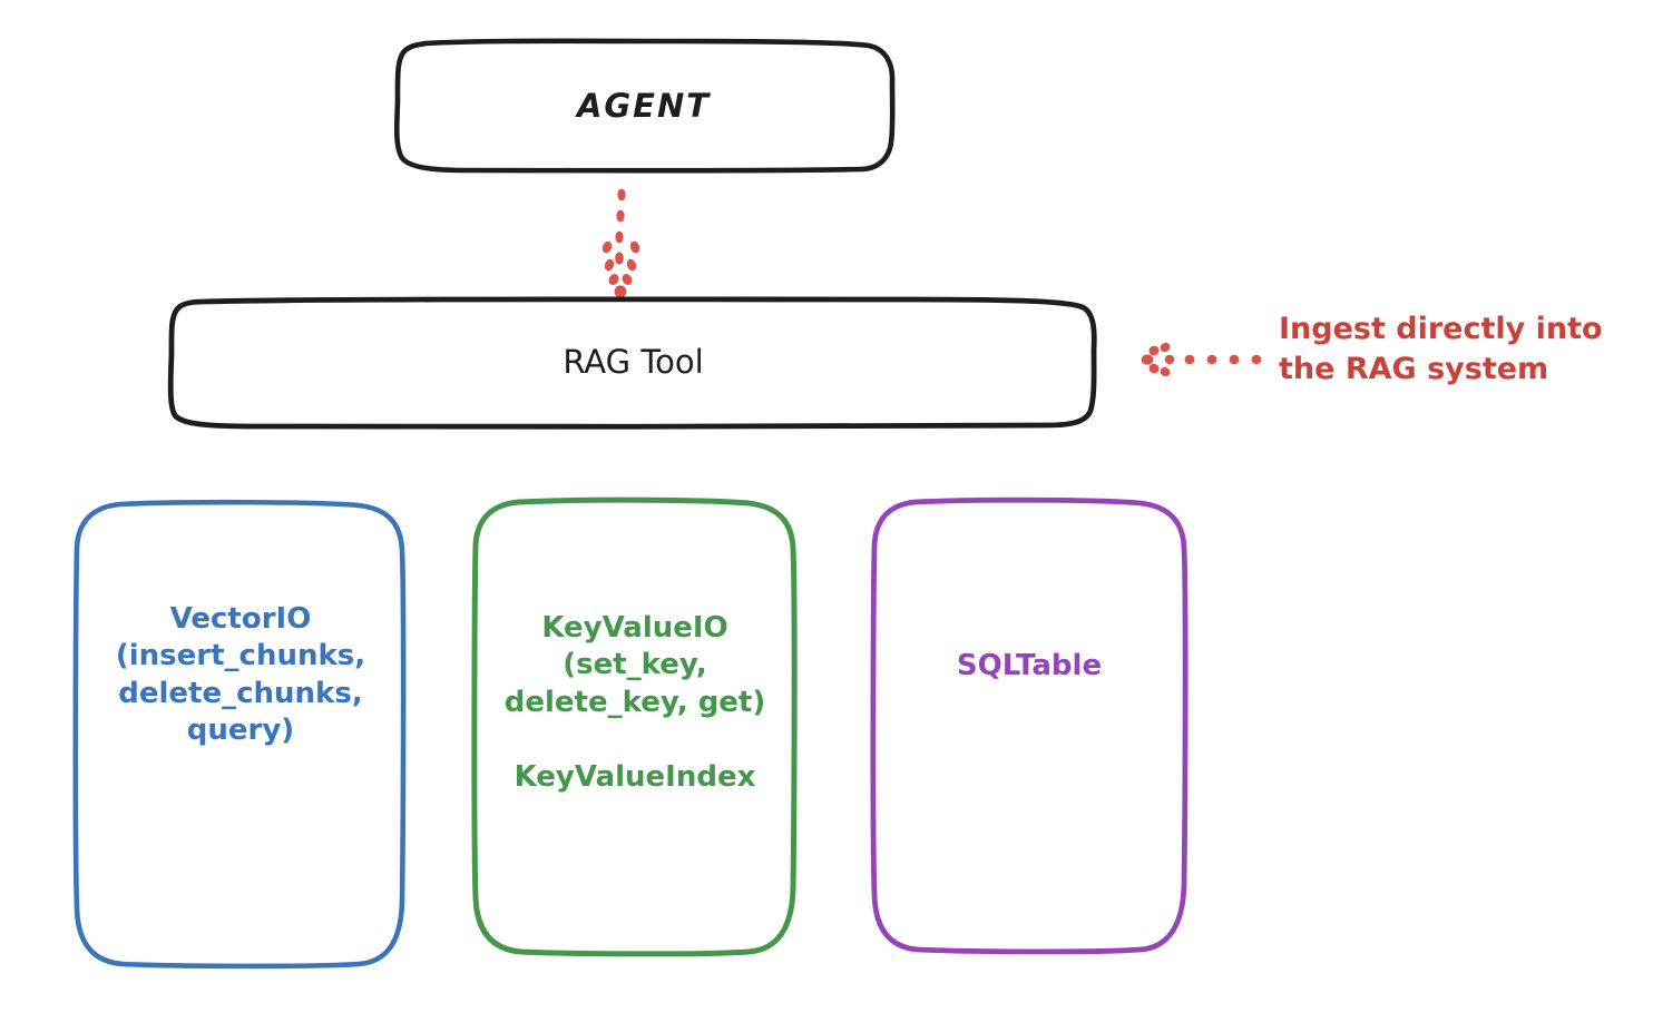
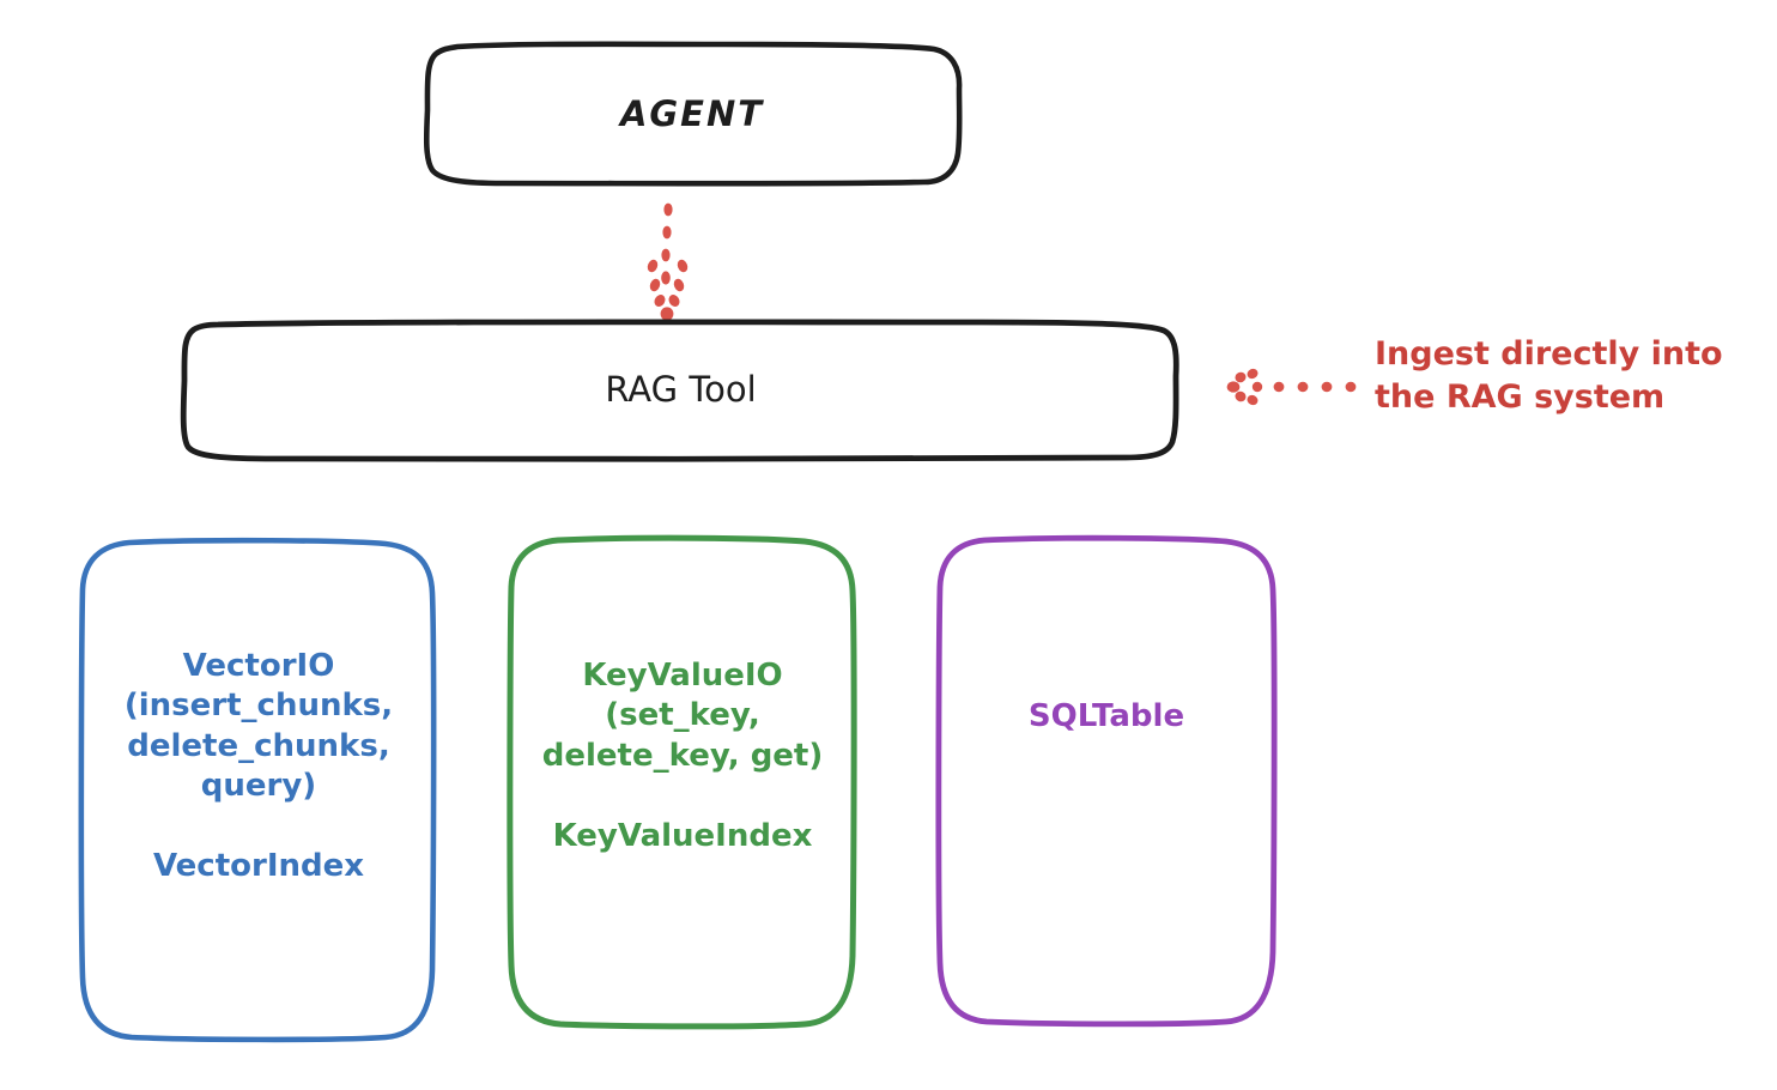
  AGENT
  RAG Tool
  VectorIO
  (insert_chunks,
  delete_chunks,
  query)
+ VectorIndex
  KeyValueIO
  (set_key,
  delete_key, get)
  KeyValueIndex
  SQLTable
  Ingest directly into
  the RAG system
